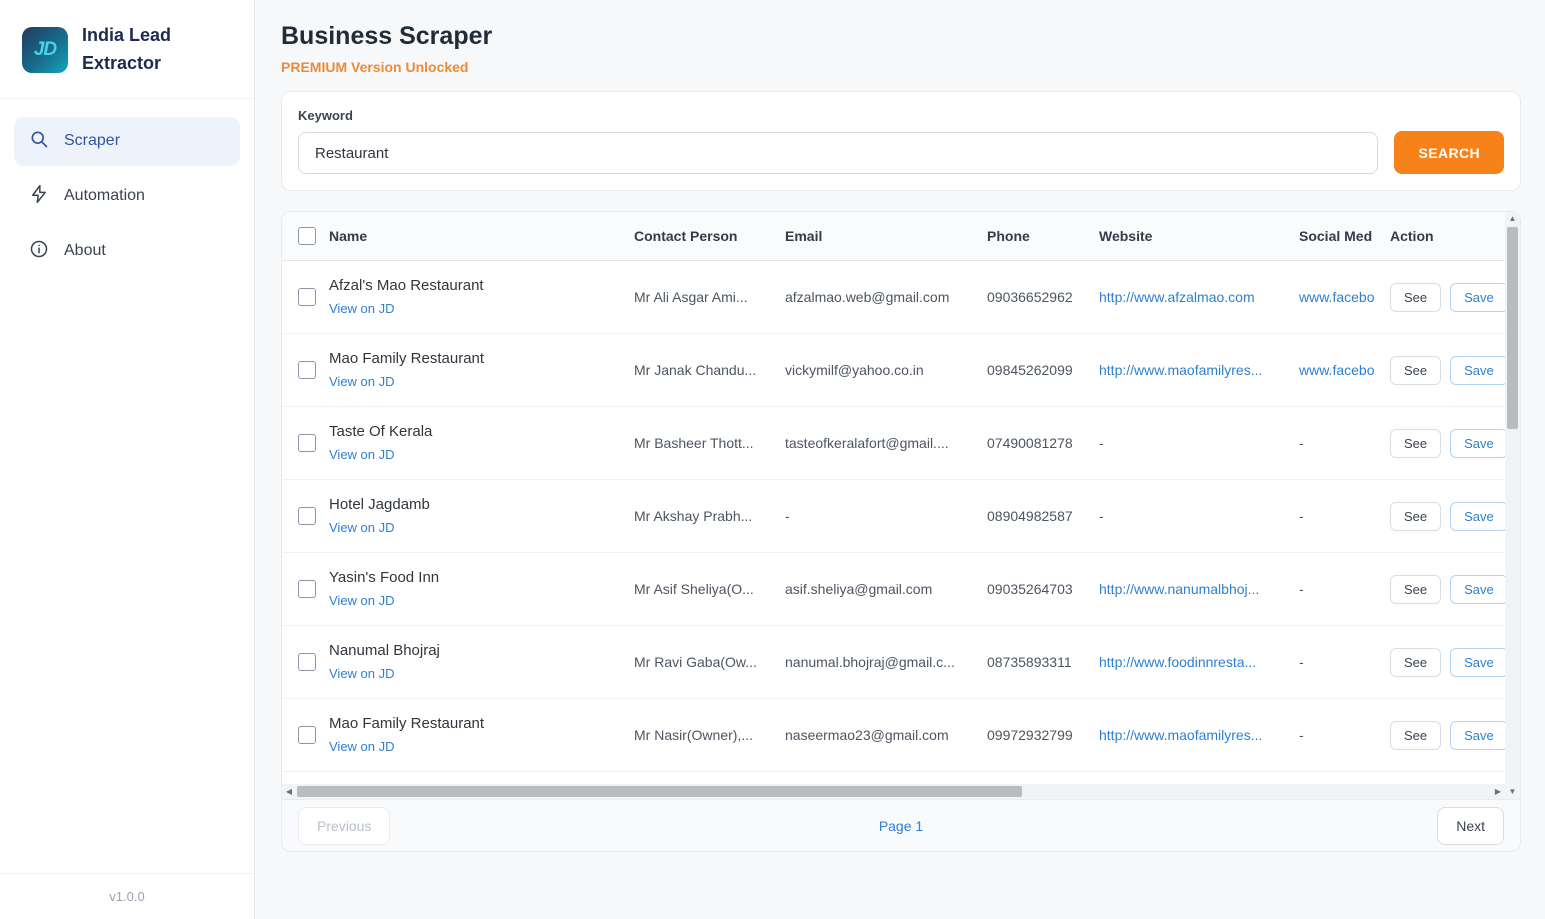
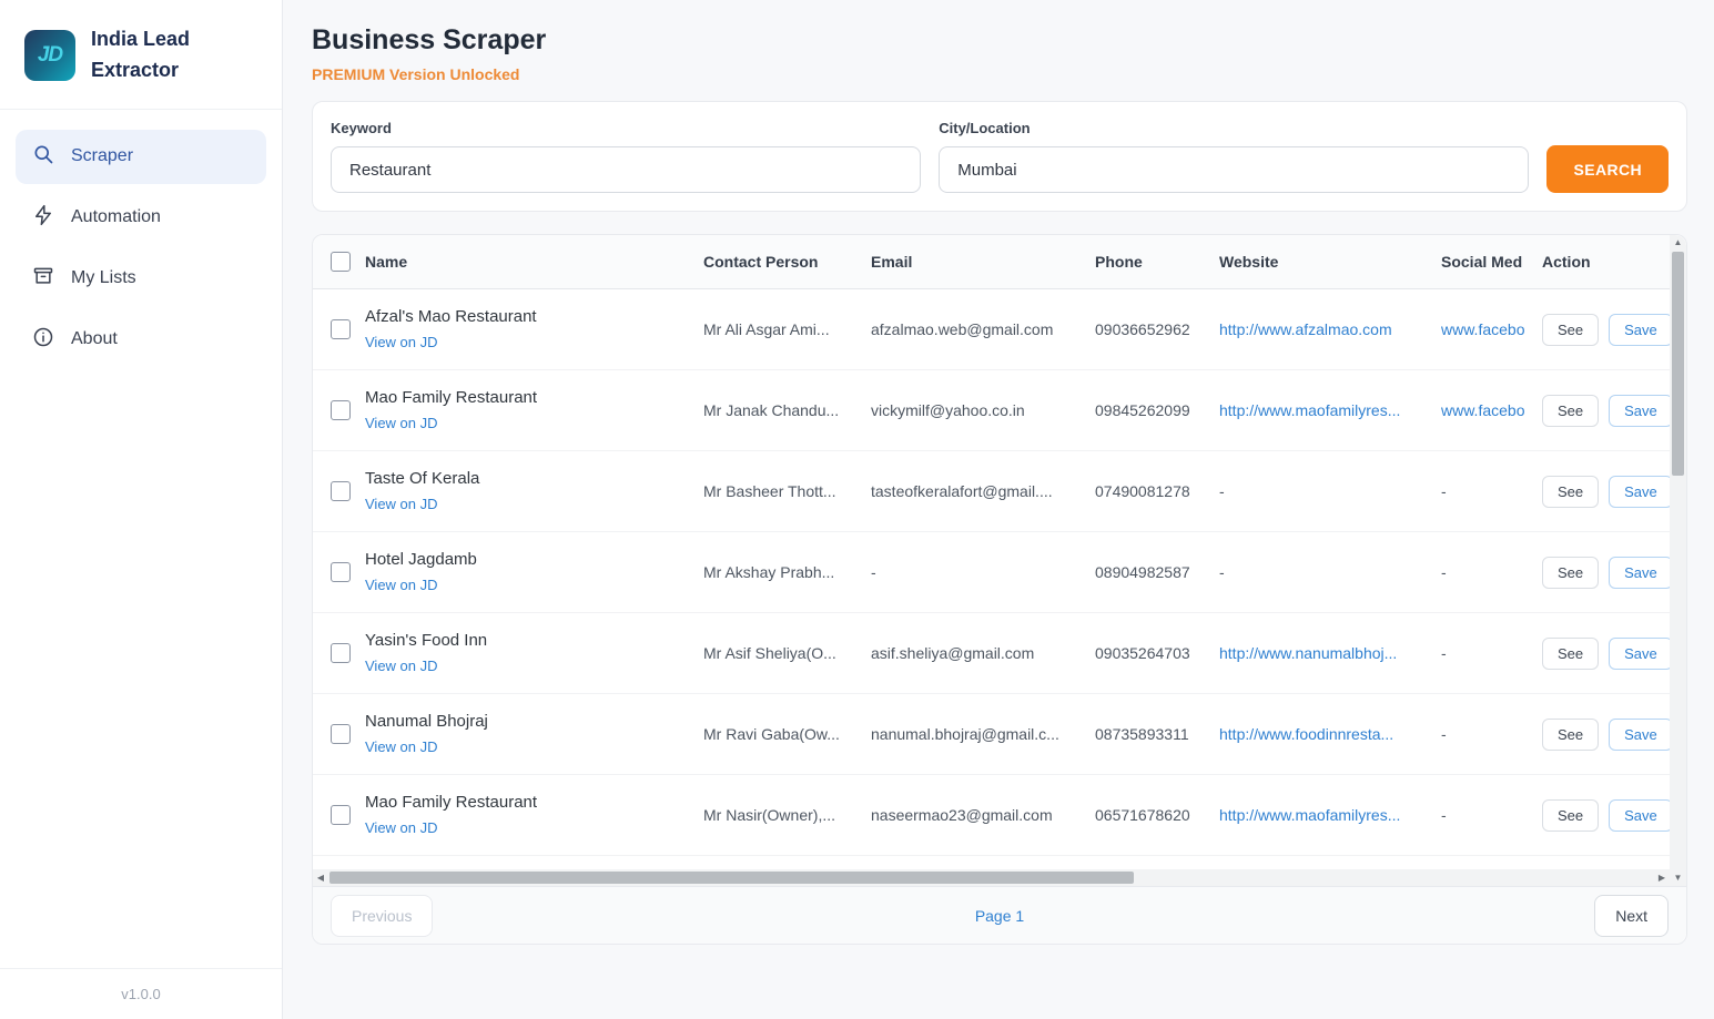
  JD
  India Lead
  Extractor
  Scraper
  Automation
+ My Lists
  About
  v1.0.0
  Business Scraper
  PREMIUM Version Unlocked
  Keyword
  Restaurant
+ City/Location
+ Mumbai
  SEARCH
  Name
  Contact Person
  Email
  Phone
  Website
  Social Med
  Action
  Afzal's Mao Restaurant
  View on JD
  Mr Ali Asgar Ami...
  afzalmao.web@gmail.com
  09036652962
  http://www.afzalmao.com
  www.facebo
  See
  Save
  Mao Family Restaurant
  View on JD
  Mr Janak Chandu...
  vickymilf@yahoo.co.in
  09845262099
  http://www.maofamilyres...
  www.facebo
  See
  Save
  Taste Of Kerala
  View on JD
  Mr Basheer Thott...
  tasteofkeralafort@gmail....
  07490081278
  -
  -
  See
  Save
  Hotel Jagdamb
  View on JD
  Mr Akshay Prabh...
  -
  08904982587
  -
  -
  See
  Save
  Yasin's Food Inn
  View on JD
  Mr Asif Sheliya(O...
  asif.sheliya@gmail.com
  09035264703
  http://www.nanumalbhoj...
  -
  See
  Save
  Nanumal Bhojraj
  View on JD
  Mr Ravi Gaba(Ow...
  nanumal.bhojraj@gmail.c...
  08735893311
  http://www.foodinnresta...
  -
  See
  Save
  Mao Family Restaurant
  View on JD
  Mr Nasir(Owner),...
  naseermao23@gmail.com
- 09972932799
+ 06571678620
  http://www.maofamilyres...
  -
  See
  Save
  ▲
  ▼
  ◀
  ▶
  Previous
  Page 1
  Next
